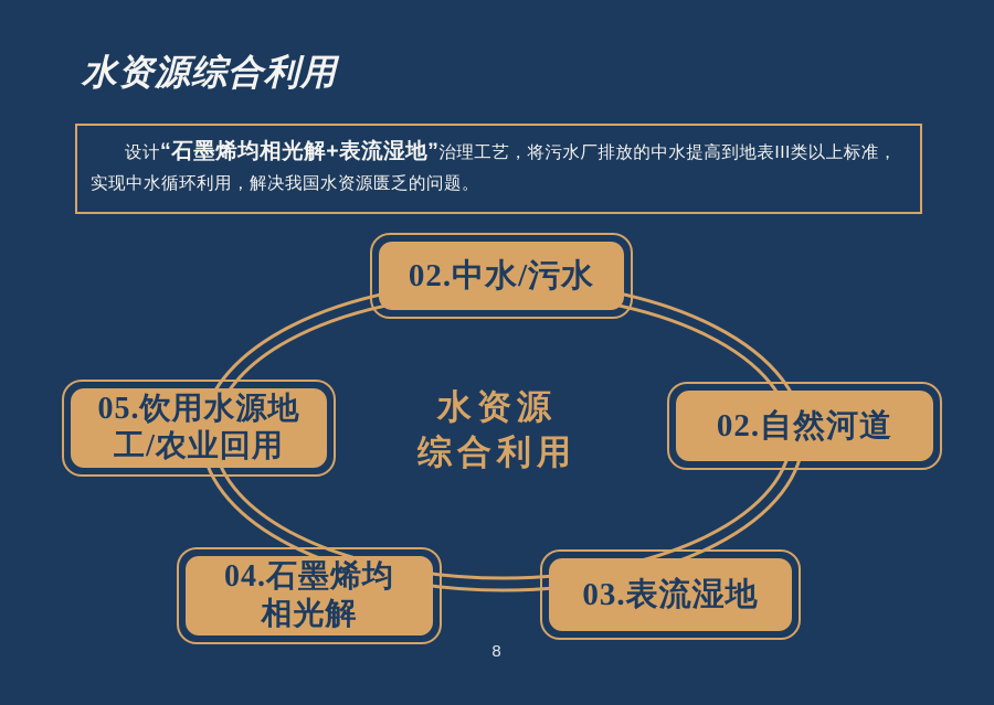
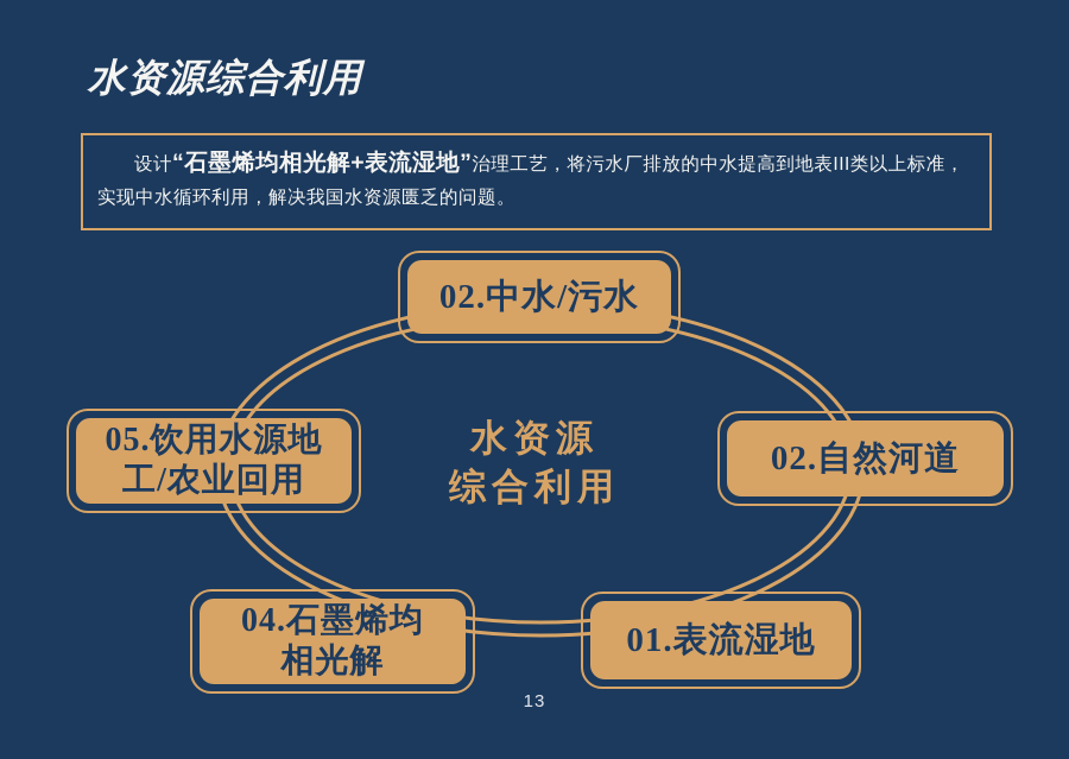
  水资源综合利用
  设计“石墨烯均相光解+表流湿地”治理工艺，将污水厂排放的中水提高到地表III类以上标准，实现中水循环利用，解决我国水资源匮乏的问题。
  水资源
  综合利用
  02.中水/污水
  02.自然河道
- 03.表流湿地
+ 01.表流湿地
  04.石墨烯均
  相光解
  05.饮用水源地
  工/农业回用
- 8
+ 13
